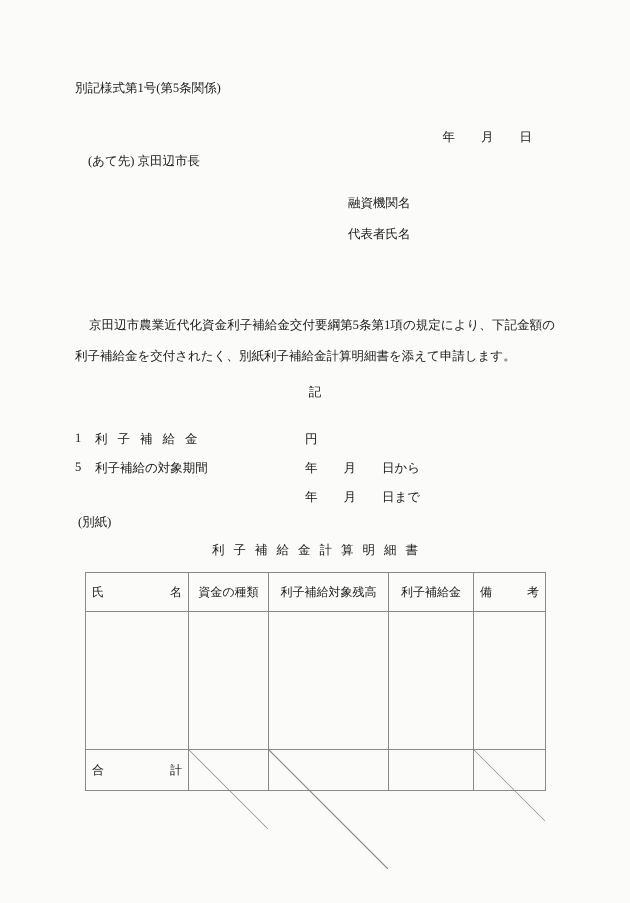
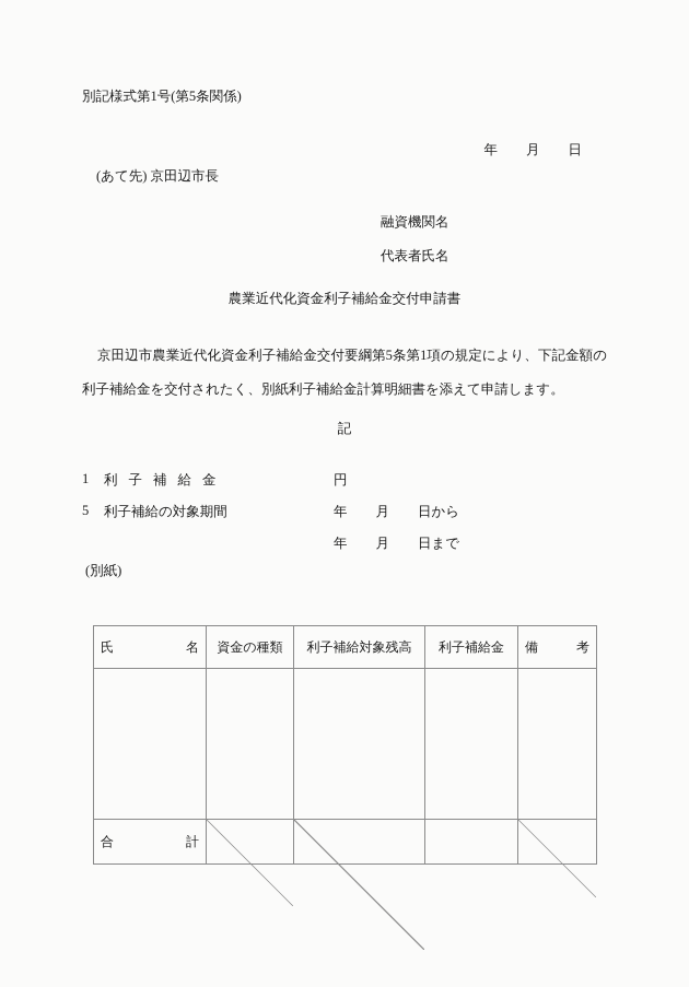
  別記様式第1号(第5条関係)
  年 月 日
  (あて先) 京田辺市長
  融資機関名
  代表者氏名
+ 農業近代化資金利子補給金交付申請書
  京田辺市農業近代化資金利子補給金交付要綱第5条第1項の規定により、下記金額の利子補給金を交付されたく、別紙利子補給金計算明細書を添えて申請します。
  記
  1
  利子補給金
  円
  5
  利子補給の対象期間
  年 月 日から
  年 月 日まで
  (別紙)
- 利子補給金計算明細書
  氏 名	資金の種類	利子補給対象残高	利子補給金	備 考
  合 計
